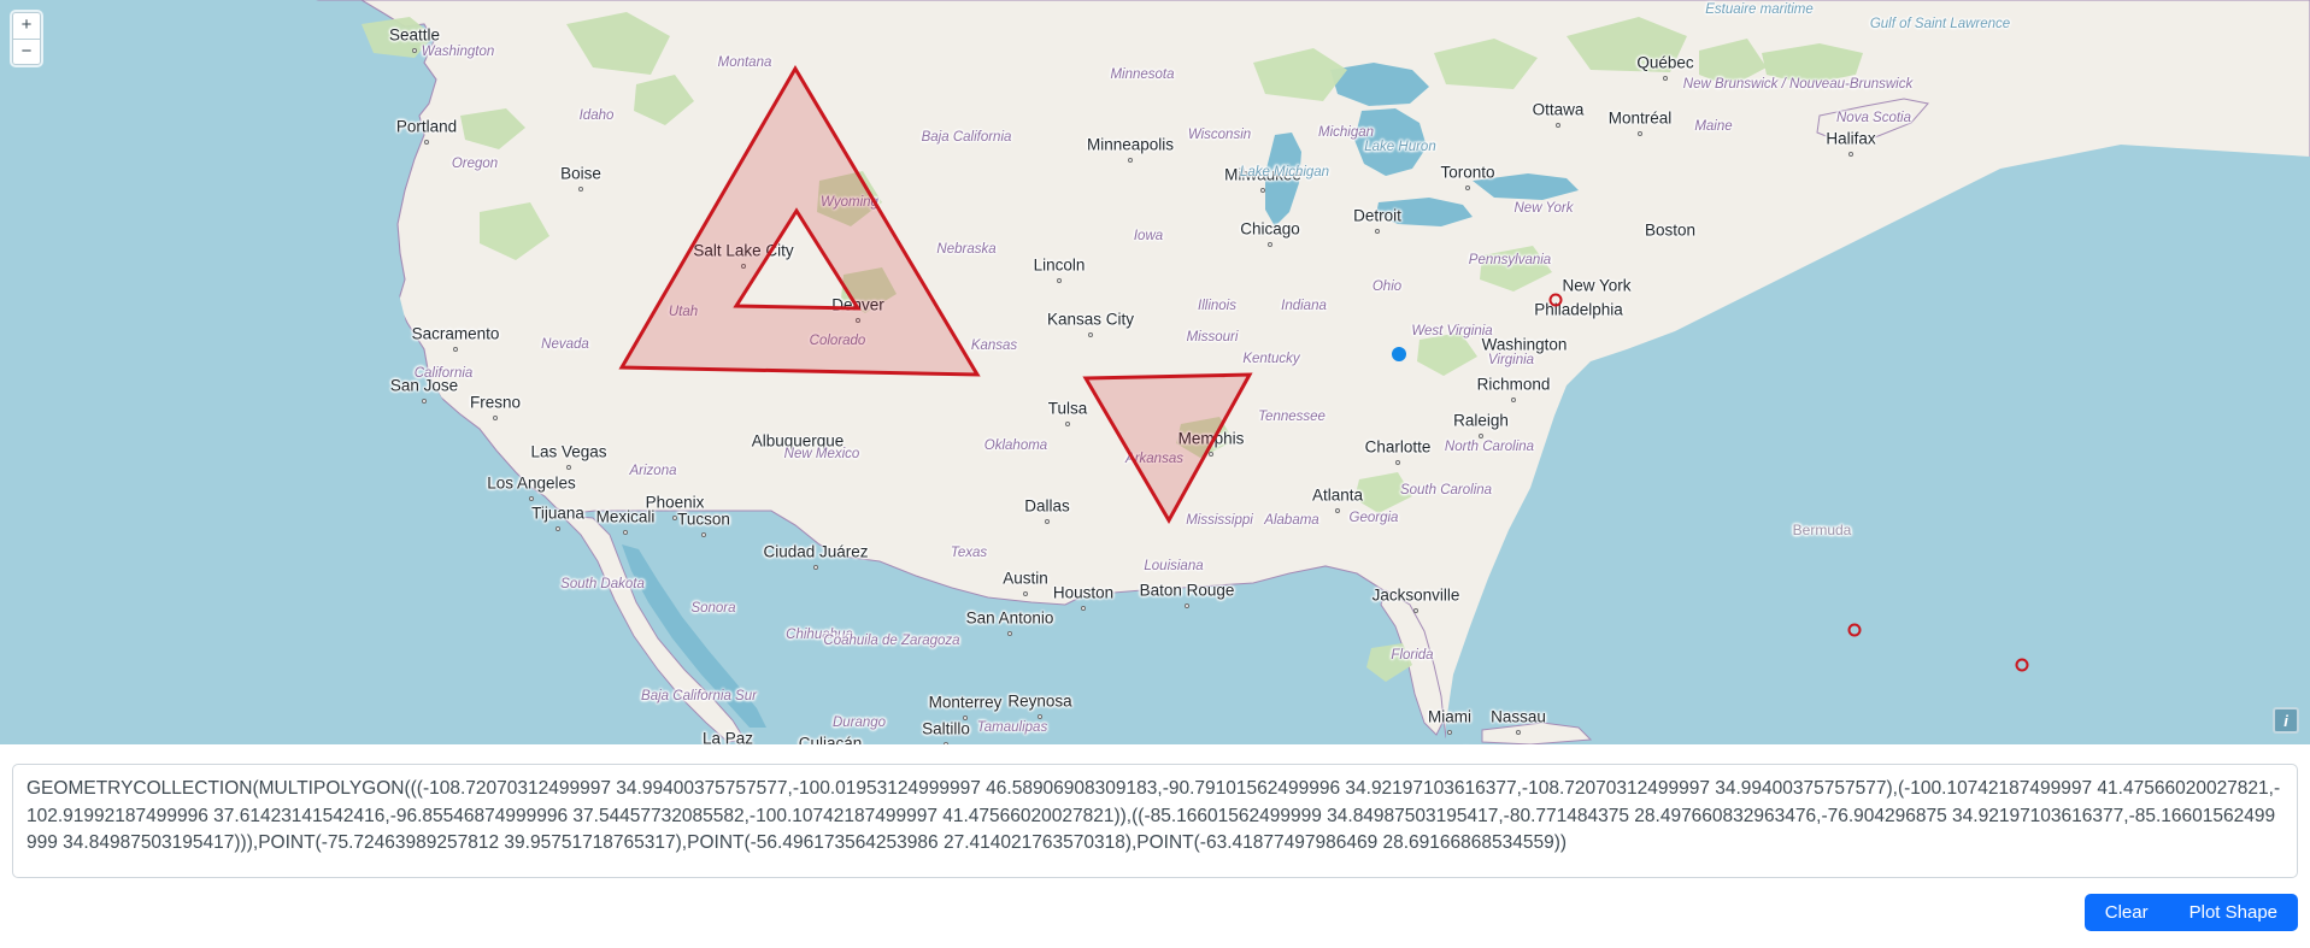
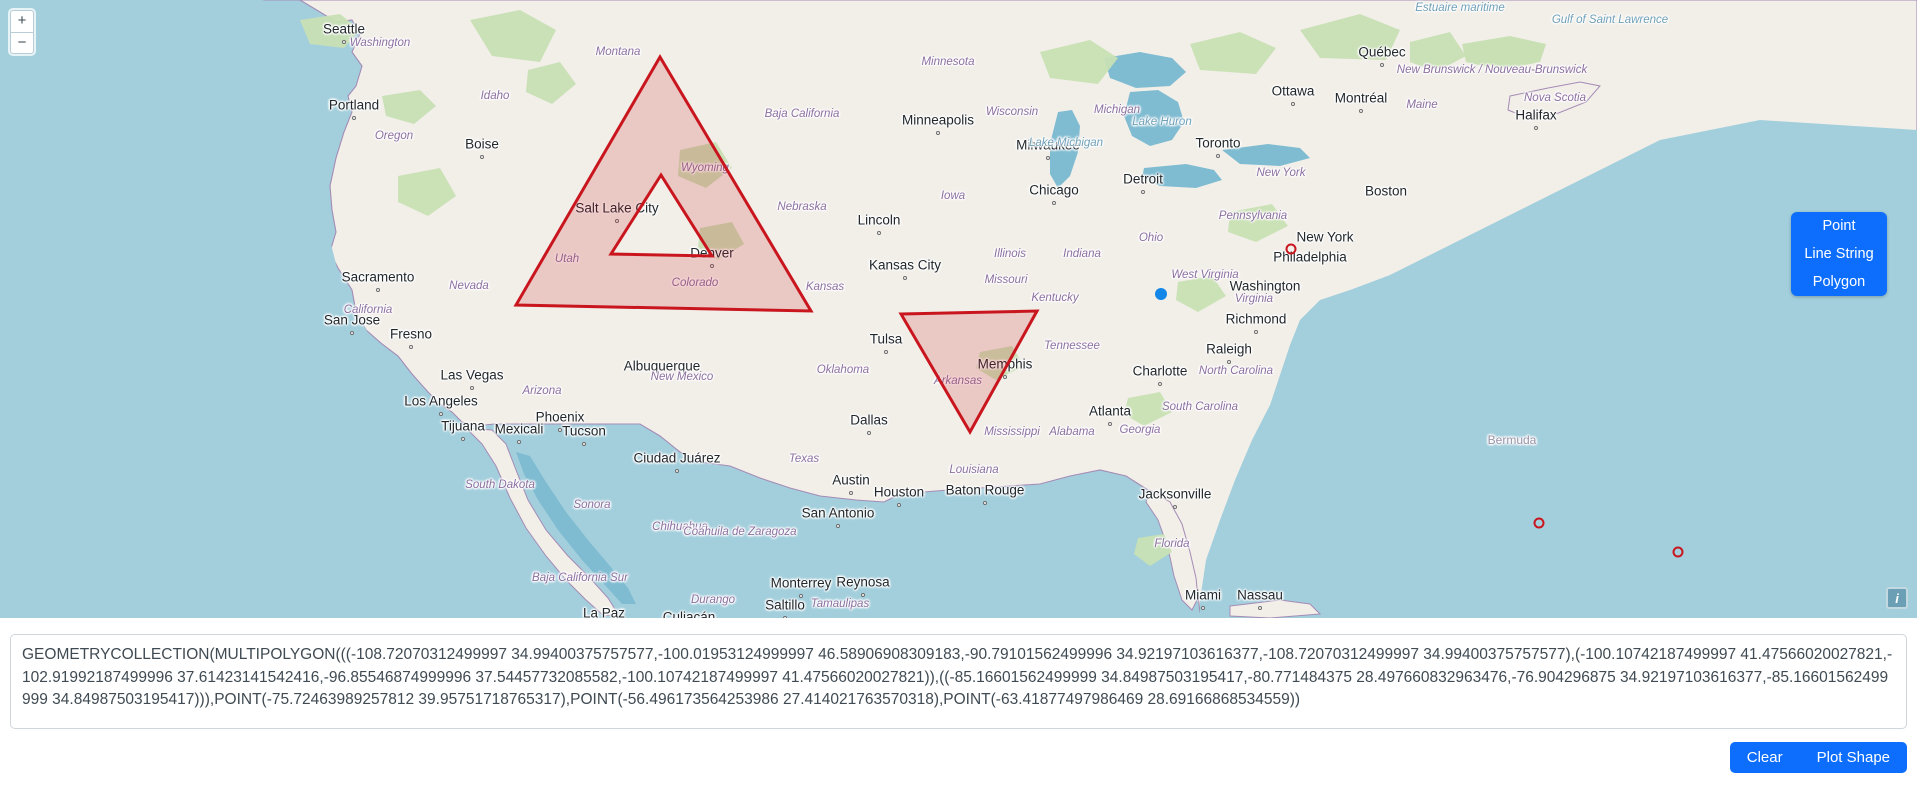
  Seattle
  Portland
  Boise
  Sacramento
  San Jose
  Fresno
  Salt Lake City
  Denver
  Las Vegas
  Los Angeles
  Tijuana
  Mexicali
  Phoenix
  Tucson
  Ciudad Juárez
  Minneapolis
  Milwaukee
  Chicago
  Detroit
  Toronto
  Lincoln
  Kansas City
  Tulsa
  Dallas
  Austin
  San Antonio
  Houston
  Baton Rouge
  Memphis
  Atlanta
  Charlotte
  Raleigh
  Jacksonville
  Miami
  Nassau
  Richmond
  Washington
  Philadelphia
  New York
  Boston
  Montréal
  Ottawa
  Québec
  Halifax
  Monterrey
  Saltillo
  Reynosa
  Culiacán
  La Paz
  Albuquerque
  Washington
  Oregon
  Idaho
  Montana
  Nevada
  Utah
  Wyoming
  California
  Colorado
  Arizona
  New Mexico
  Texas
  Baja California
  Nebraska
  Kansas
  Oklahoma
  Arkansas
  Missouri
  Iowa
  Minnesota
  Wisconsin
  Illinois
  Indiana
  Michigan
  Ohio
  Kentucky
  Tennessee
  Mississippi
  Alabama
  Louisiana
  Georgia
  Florida
  South Carolina
  North Carolina
  Virginia
  West Virginia
  Pennsylvania
  New York
  Maine
  Nova Scotia
  Sonora
  Chihuahua
  Coahuila de Zaragoza
  Tamaulipas
  Durango
  South Dakota
  Baja California Sur
  New Brunswick / Nouveau-Brunswick
  Lake Michigan
  Lake Huron
  Gulf of Saint Lawrence
  Estuaire maritime
  Bermuda
  +
  −
+ Point
+ Line String
+ Polygon
  i
  Clear
  Plot Shape
